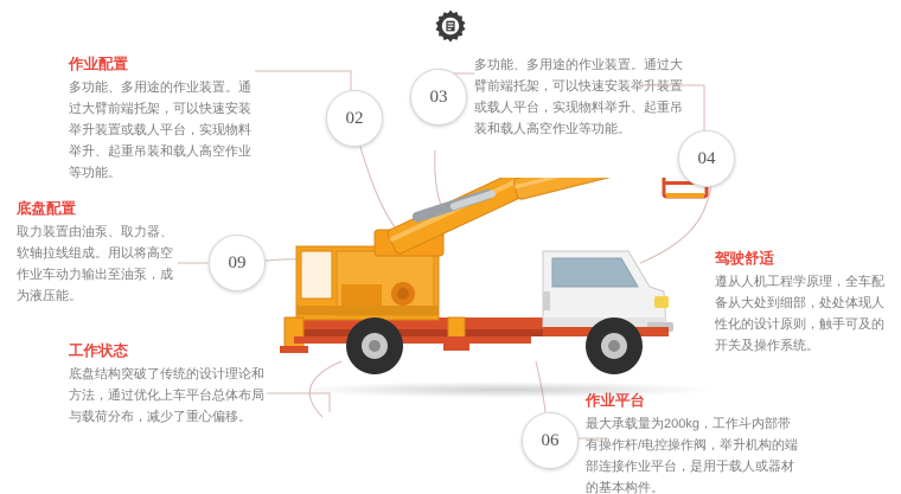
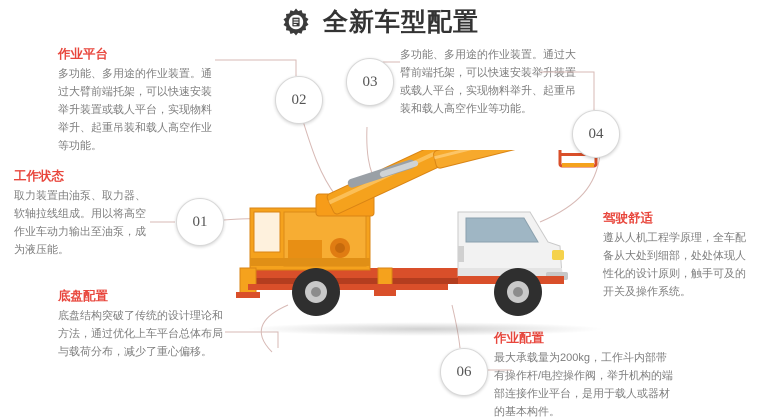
+ 全新车型配置
- 底盘配置
+ 工作状态
  取力装置由油泵、取力器、软轴拉线组成。用以将高空作业车动力输出至油泵，成为液压能。
- 09
+ 01
- 作业配置
+ 作业平台
  多功能、多用途的作业装置。通过大臂前端托架，可以快速安装举升装置或载人平台，实现物料举升、起重吊装和载人高空作业等功能。
  02
  多功能、多用途的作业装置。通过大臂前端托架，可以快速安装举升装置或载人平台，实现物料举升、起重吊装和载人高空作业等功能。
  03
  驾驶舒适
  遵从人机工程学原理，全车配备从大处到细部，处处体现人性化的设计原则，触手可及的开关及操作系统。
  04
- 工作状态
+ 底盘配置
  底盘结构突破了传统的设计理论和方法，通过优化上车平台总体布局与载荷分布，减少了重心偏移。
- 作业平台
+ 作业配置
  最大承载量为200kg，工作斗内部带有操作杆/电控操作阀，举升机构的端部连接作业平台，是用于载人或器材的基本构件。
  06
